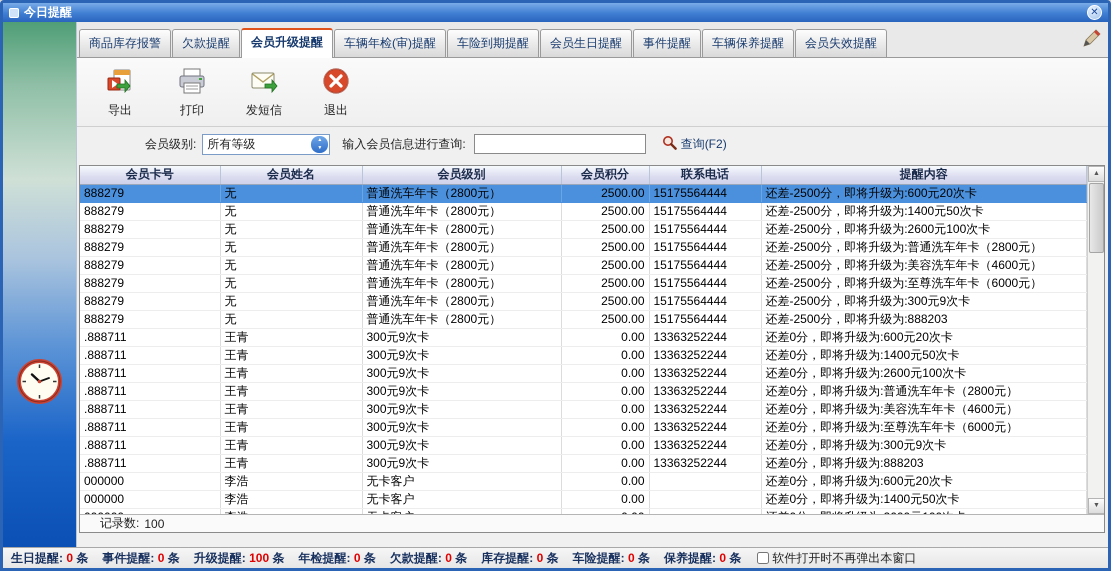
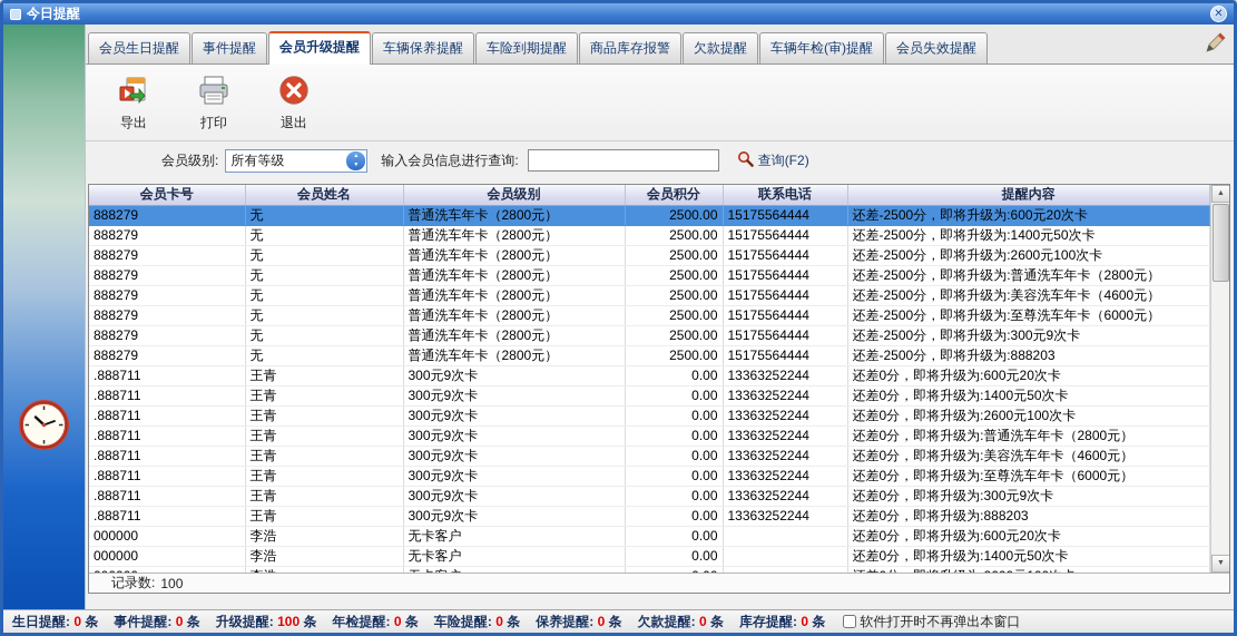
  今日提醒
  ✕
- 商品库存报警
+ 会员生日提醒
- 欠款提醒
+ 事件提醒
  会员升级提醒
- 车辆年检(审)提醒
+ 车辆保养提醒
  车险到期提醒
- 会员生日提醒
+ 商品库存报警
- 事件提醒
+ 欠款提醒
- 车辆保养提醒
+ 车辆年检(审)提醒
  会员失效提醒
  导出
  打印
- 发短信
  退出
  会员级别:
  所有等级
  输入会员信息进行查询:
  查询(F2)
  会员卡号	会员姓名	会员级别	会员积分	联系电话	提醒内容
  888279	无	普通洗车年卡（2800元）	2500.00	15175564444	还差-2500分，即将升级为:600元20次卡
  888279	无	普通洗车年卡（2800元）	2500.00	15175564444	还差-2500分，即将升级为:1400元50次卡
  888279	无	普通洗车年卡（2800元）	2500.00	15175564444	还差-2500分，即将升级为:2600元100次卡
  888279	无	普通洗车年卡（2800元）	2500.00	15175564444	还差-2500分，即将升级为:普通洗车年卡（2800元）
  888279	无	普通洗车年卡（2800元）	2500.00	15175564444	还差-2500分，即将升级为:美容洗车年卡（4600元）
  888279	无	普通洗车年卡（2800元）	2500.00	15175564444	还差-2500分，即将升级为:至尊洗车年卡（6000元）
  888279	无	普通洗车年卡（2800元）	2500.00	15175564444	还差-2500分，即将升级为:300元9次卡
  888279	无	普通洗车年卡（2800元）	2500.00	15175564444	还差-2500分，即将升级为:888203
  .888711	王青	300元9次卡	0.00	13363252244	还差0分，即将升级为:600元20次卡
  .888711	王青	300元9次卡	0.00	13363252244	还差0分，即将升级为:1400元50次卡
  .888711	王青	300元9次卡	0.00	13363252244	还差0分，即将升级为:2600元100次卡
  .888711	王青	300元9次卡	0.00	13363252244	还差0分，即将升级为:普通洗车年卡（2800元）
  .888711	王青	300元9次卡	0.00	13363252244	还差0分，即将升级为:美容洗车年卡（4600元）
  .888711	王青	300元9次卡	0.00	13363252244	还差0分，即将升级为:至尊洗车年卡（6000元）
  .888711	王青	300元9次卡	0.00	13363252244	还差0分，即将升级为:300元9次卡
  .888711	王青	300元9次卡	0.00	13363252244	还差0分，即将升级为:888203
  000000	李浩	无卡客户	0.00		还差0分，即将升级为:600元20次卡
  000000	李浩	无卡客户	0.00		还差0分，即将升级为:1400元50次卡
  记录数:
  100
  生日提醒: 0 条
  事件提醒: 0 条
  升级提醒: 100 条
  年检提醒: 0 条
- 欠款提醒: 0 条
+ 车险提醒: 0 条
- 库存提醒: 0 条
+ 保养提醒: 0 条
- 车险提醒: 0 条
+ 欠款提醒: 0 条
- 保养提醒: 0 条
+ 库存提醒: 0 条
  软件打开时不再弹出本窗口
